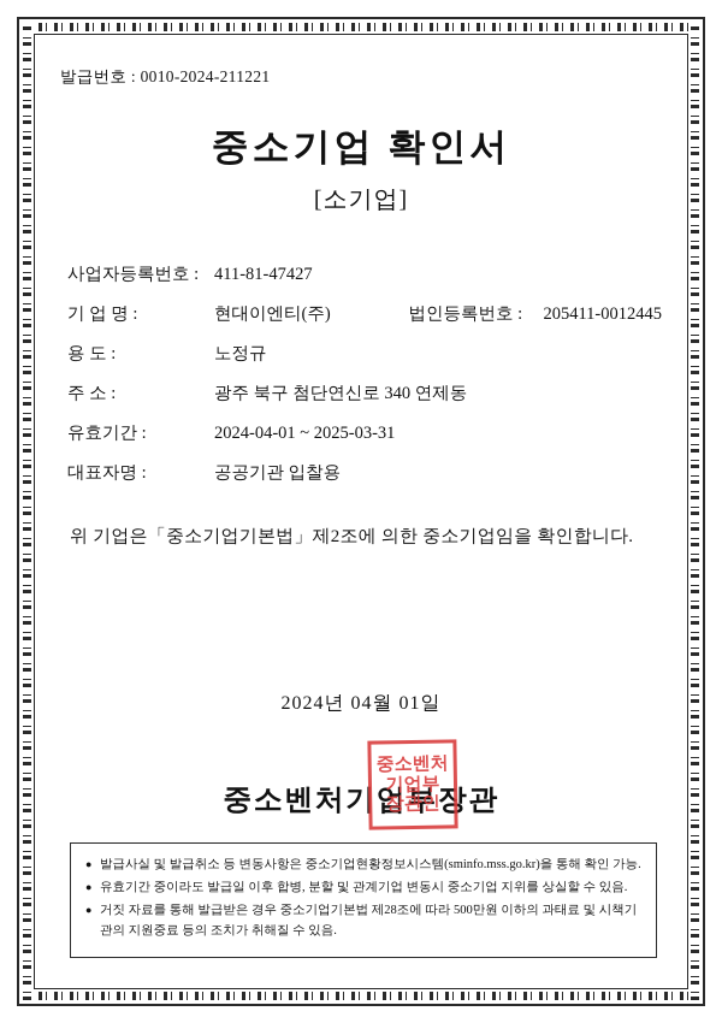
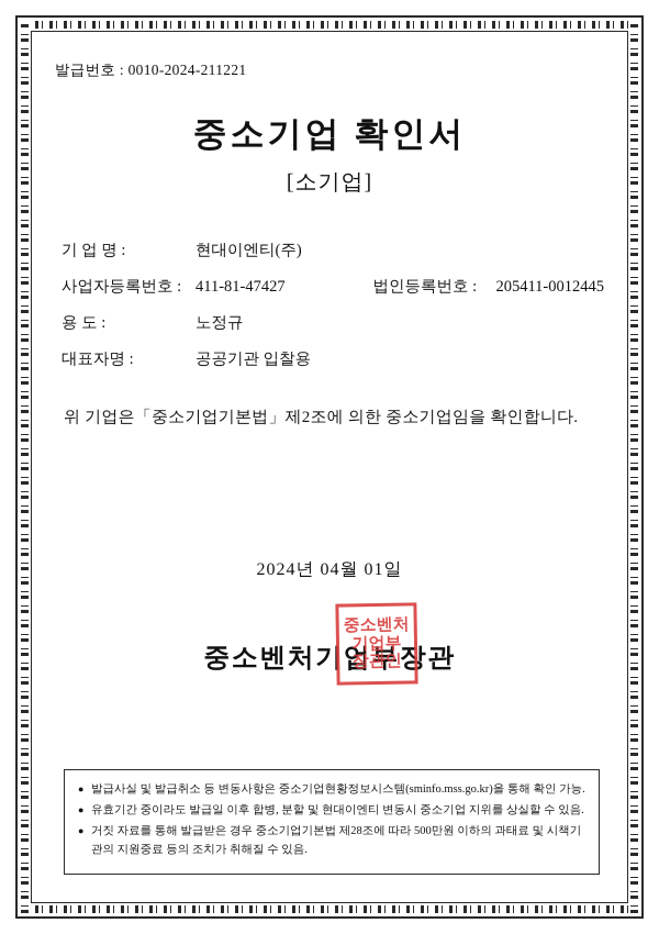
  발급번호 : 0010-2024-211221
  중소기업 확인서
  [소기업]
- 사업자등록번호 :
+ 기 업 명 :
- 411-81-47427
+ 현대이엔티(주)
- 기 업 명 :
+ 사업자등록번호 :
- 현대이엔티(주)
+ 411-81-47427
  법인등록번호 :
  205411-0012445
  용 도 :
  노정규
- 주 소 :
- 광주 북구 첨단연신로 340 연제동
- 유효기간 :
- 2024-04-01 ~ 2025-03-31
  대표자명 :
  공공기관 입찰용
  위 기업은「중소기업기본법」제2조에 의한 중소기업임을 확인합니다.
  2024년 04월 01일
  중소벤처기업부장관
  중소벤처
  기업부
  장관인
  ●
  발급사실 및 발급취소 등 변동사항은 중소기업현황정보시스템(sminfo.mss.go.kr)을 통해 확인 가능.
  ●
- 유효기간 중이라도 발급일 이후 합병, 분할 및 관계기업 변동시 중소기업 지위를 상실할 수 있음.
+ 유효기간 중이라도 발급일 이후 합병, 분할 및 현대이엔티 변동시 중소기업 지위를 상실할 수 있음.
  ●
  거짓 자료를 통해 발급받은 경우 중소기업기본법 제28조에 따라 500만원 이하의 과태료 및 시책기관의 지원중료 등의 조치가 취해질 수 있음.
